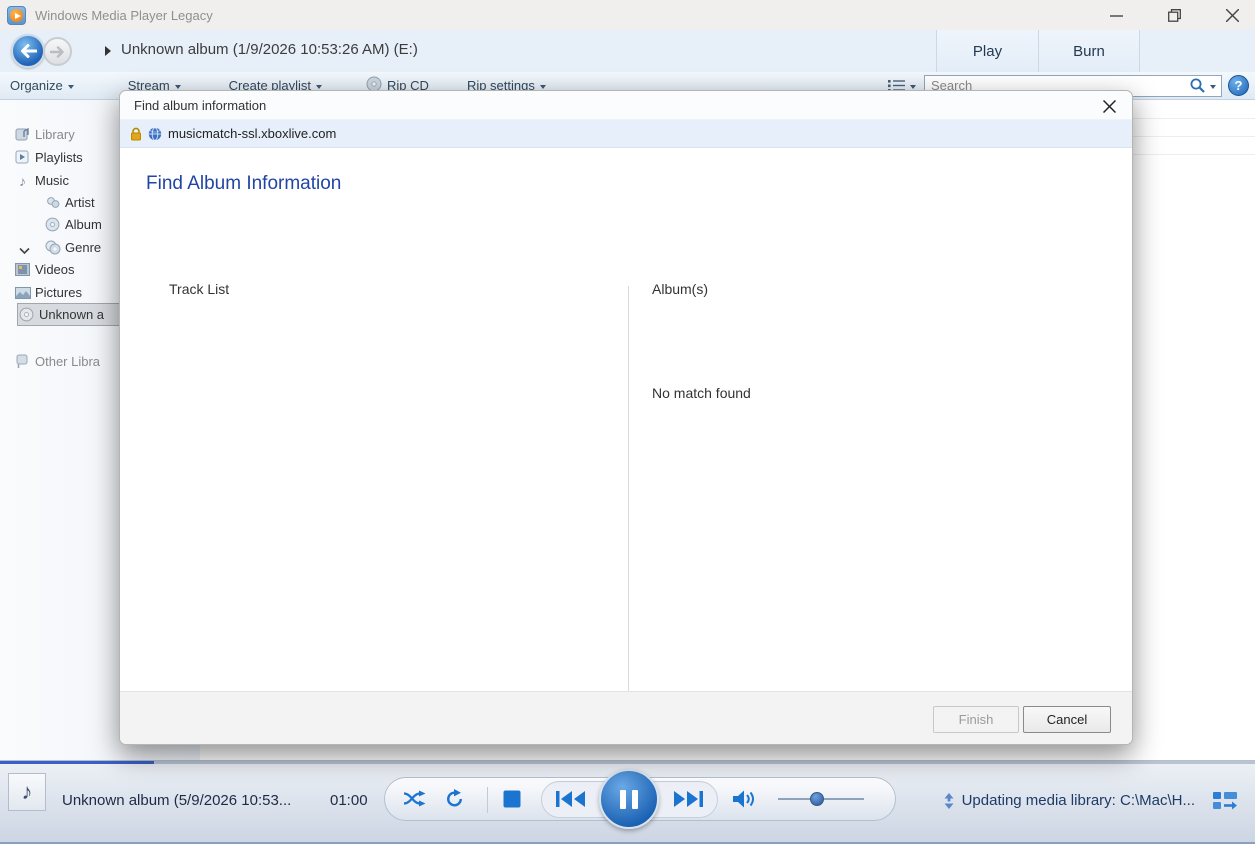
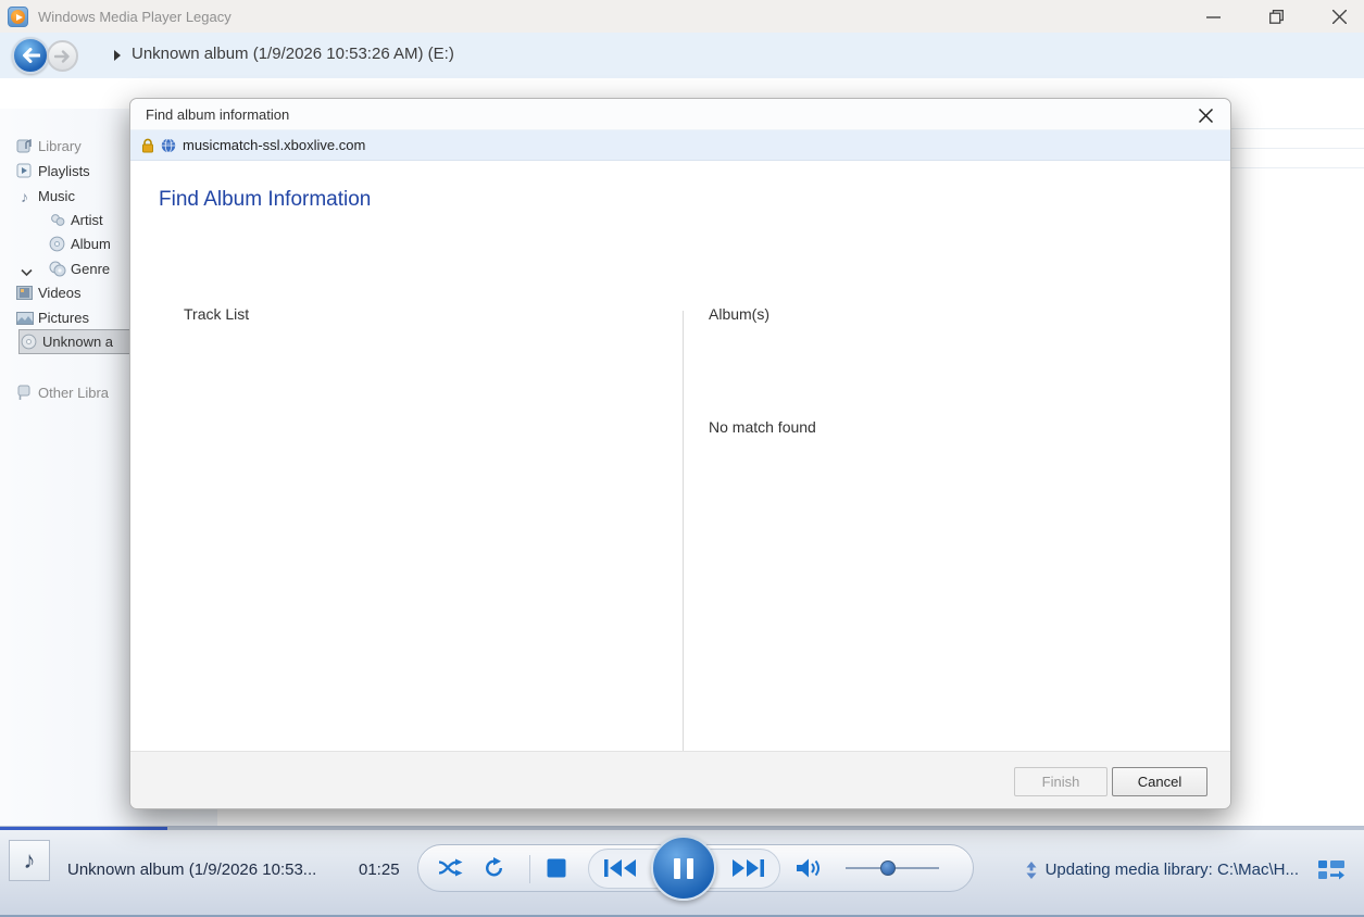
  Windows Media Player Legacy
  Unknown album (1/9/2026 10:53:26 AM) (E:)
- Play
- Burn
- Organize
- Stream
- Create playlist
- Rip CD
- Rip settings
- Search
- ?
  Library
  Playlists
  ♪
  Music
  Artist
  Album
  Genre
  Videos
  Pictures
  Unknown a
  Other Libra
  Find album information
  musicmatch-ssl.xboxlive.com
  Find Album Information
  Track List
  Album(s)
  No match found
  Finish
  Cancel
  ♪
- Unknown album (5/9/2026 10:53...
+ Unknown album (1/9/2026 10:53...
- 01:00
+ 01:25
  Updating media library: C:\Mac\H...
